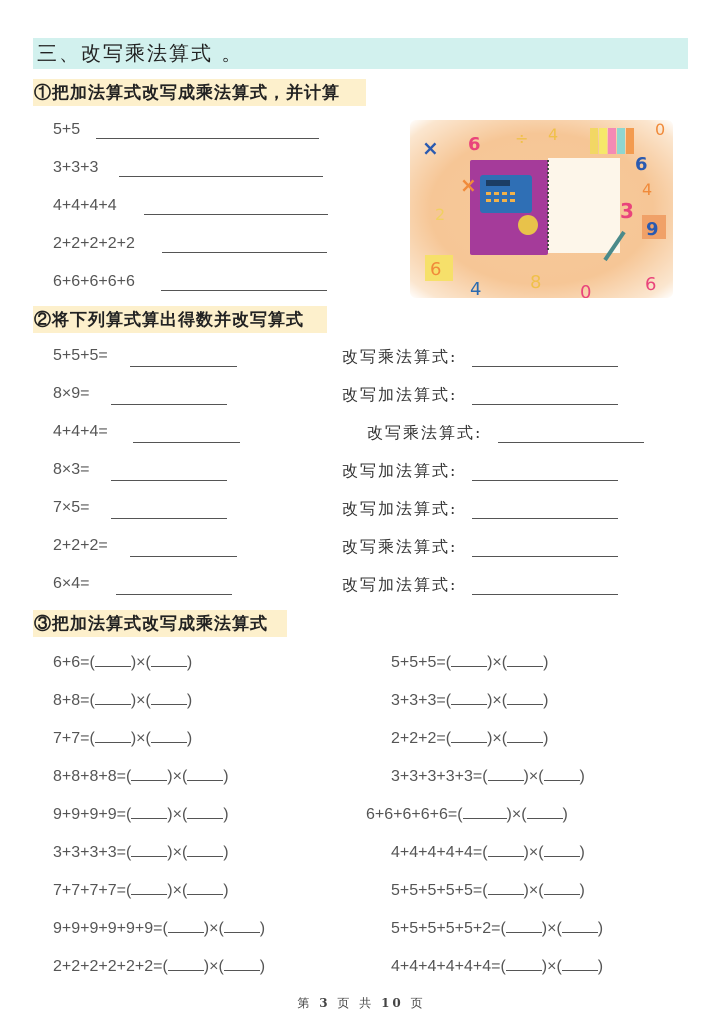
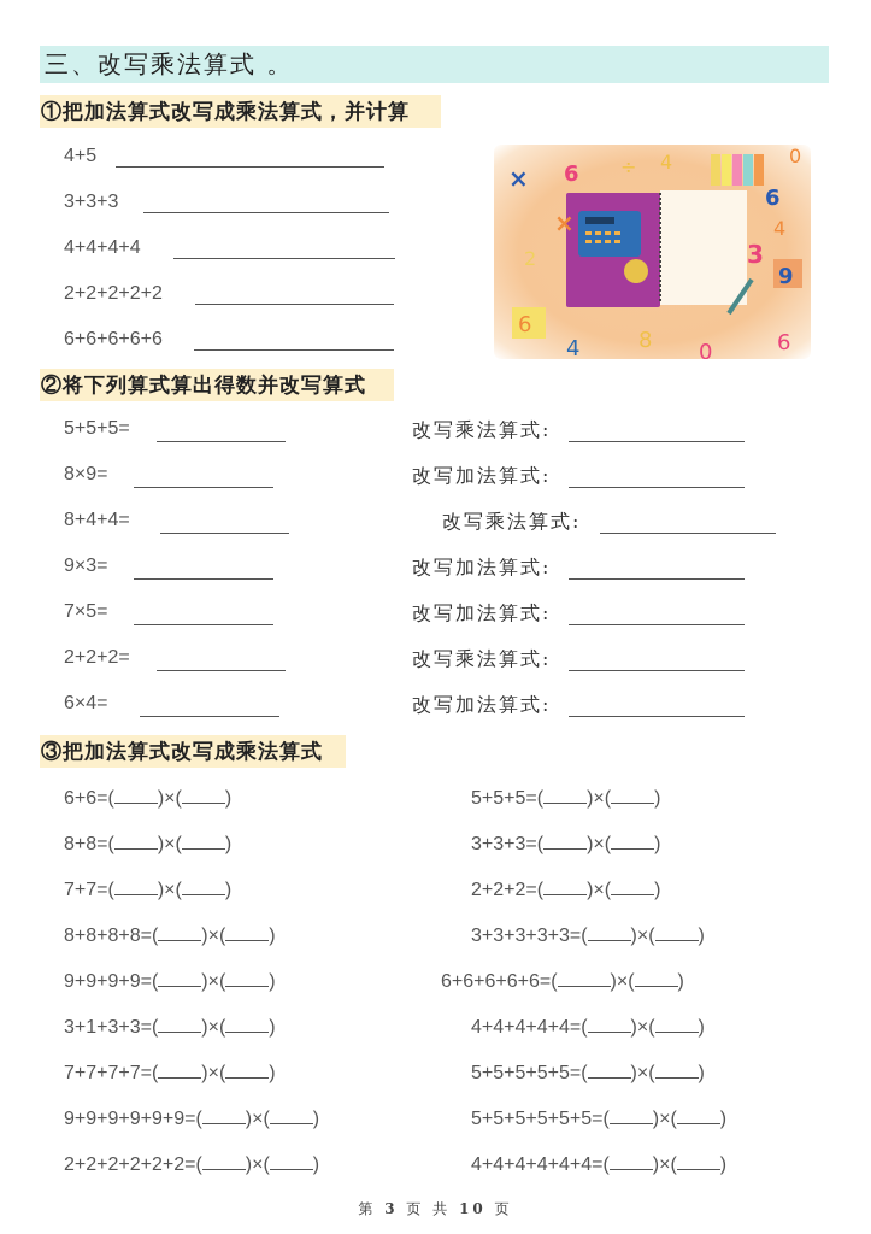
  三、改写乘法算式 。
  ①把加法算式改写成乘法算式，并计算
- 5+5
+ 4+5
  3+3+3
  4+4+4+4
  2+2+2+2+2
  6+6+6+6+6
  ×
  6
  ÷
  4
  6
  4
  3
  9
  2
  6
  4
  8
  0
  6
  0
  ×
  ②将下列算式算出得数并改写算式
  5+5+5=
  改写乘法算式:
  8×9=
  改写加法算式:
- 4+4+4=
+ 8+4+4=
  改写乘法算式:
- 8×3=
+ 9×3=
  改写加法算式:
  7×5=
  改写加法算式:
  2+2+2=
  改写乘法算式:
  6×4=
  改写加法算式:
  ③把加法算式改写成乘法算式
  6+6=( )×( )
  8+8=( )×( )
  7+7=( )×( )
  8+8+8+8=( )×( )
  9+9+9+9=( )×( )
- 3+3+3+3=( )×( )
+ 3+1+3+3=( )×( )
  7+7+7+7=( )×( )
  9+9+9+9+9+9=( )×( )
  2+2+2+2+2+2=( )×( )
  5+5+5=( )×( )
  3+3+3=( )×( )
  2+2+2=( )×( )
  3+3+3+3+3=( )×( )
  6+6+6+6+6=( )×( )
  4+4+4+4+4=( )×( )
  5+5+5+5+5=( )×( )
- 5+5+5+5+5+2=( )×( )
+ 5+5+5+5+5+5=( )×( )
  4+4+4+4+4+4=( )×( )
  第 3 页 共 10 页
